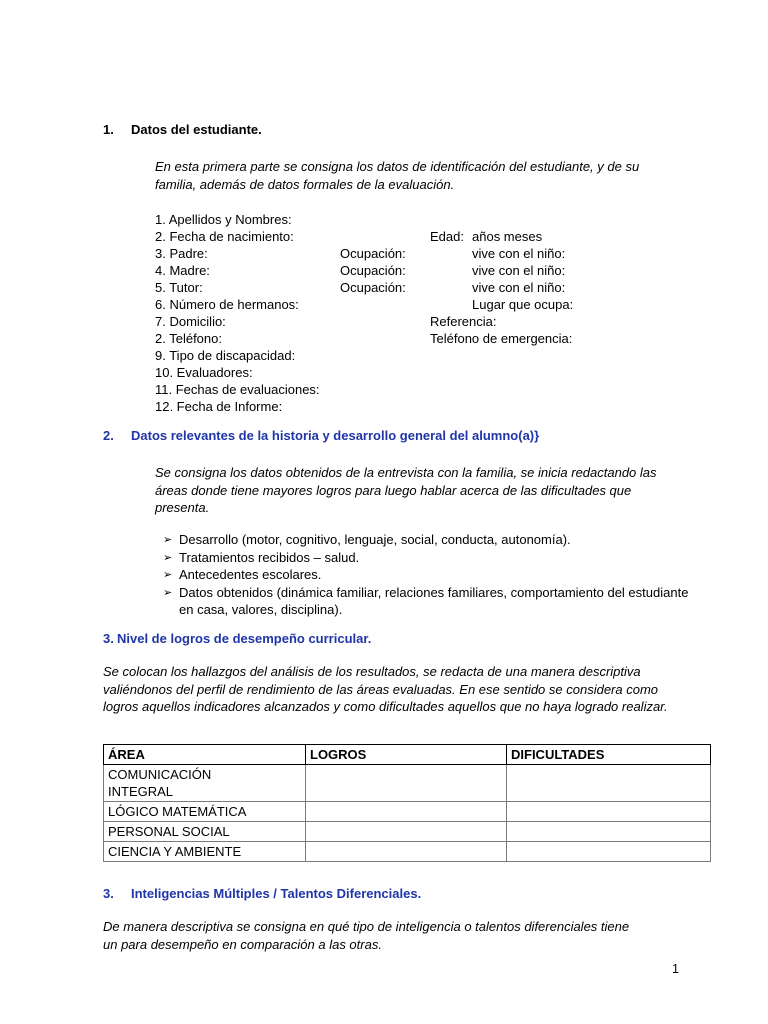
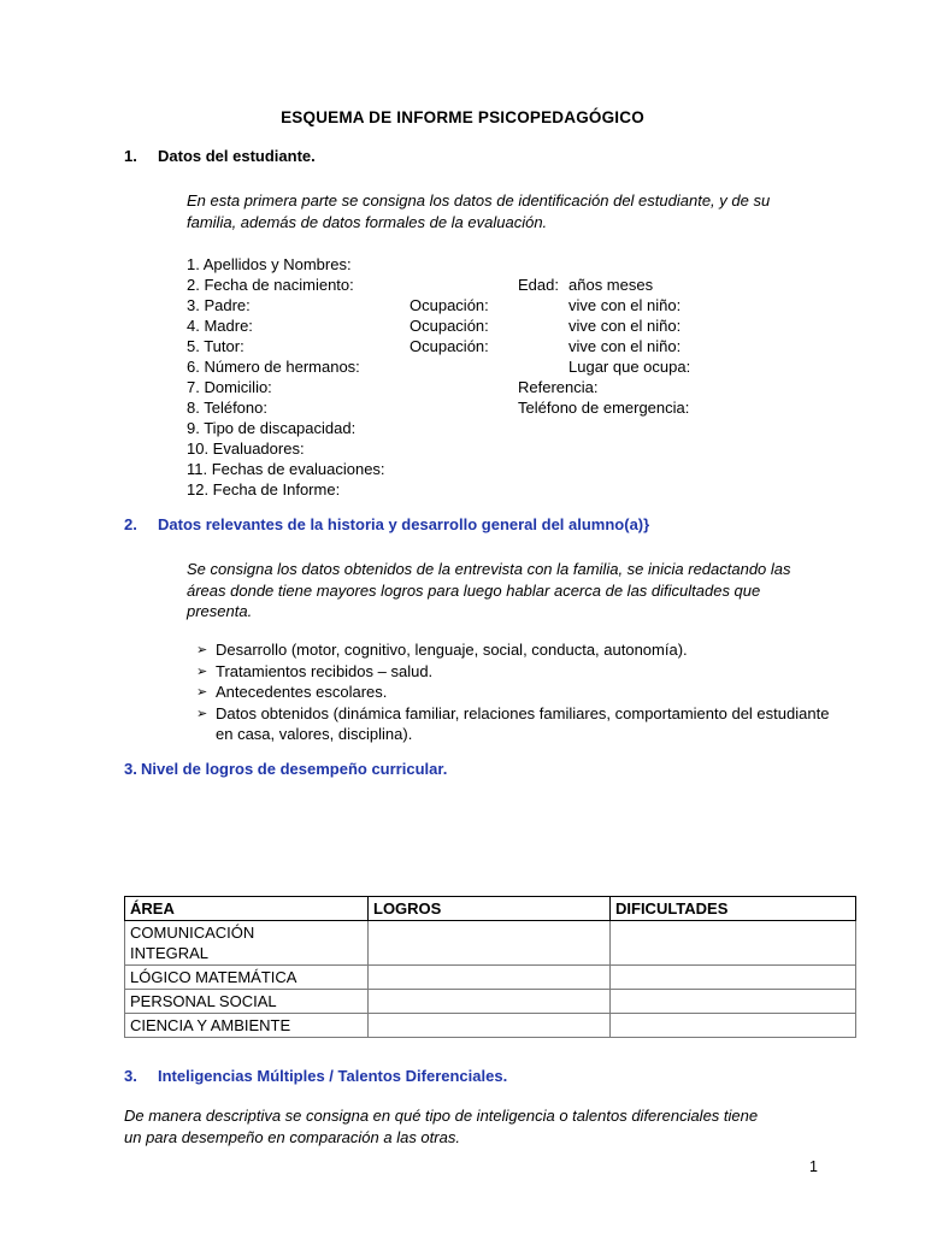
+ ESQUEMA DE INFORME PSICOPEDAGÓGICO
  1.
  Datos del estudiante.
  En esta primera parte se consigna los datos de identificación del estudiante, y de su familia, además de datos formales de la evaluación.
  1. Apellidos y Nombres:
  2. Fecha de nacimiento:
  Edad:
  años meses
  3. Padre:
  Ocupación:
  vive con el niño:
  4. Madre:
  Ocupación:
  vive con el niño:
  5. Tutor:
  Ocupación:
  vive con el niño:
  6. Número de hermanos:
  Lugar que ocupa:
  7. Domicilio:
  Referencia:
- 2. Teléfono:
+ 8. Teléfono:
  Teléfono de emergencia:
  9. Tipo de discapacidad:
  10. Evaluadores:
  11. Fechas de evaluaciones:
  12. Fecha de Informe:
  2.
  Datos relevantes de la historia y desarrollo general del alumno(a)}
  Se consigna los datos obtenidos de la entrevista con la familia, se inicia redactando las áreas donde tiene mayores logros para luego hablar acerca de las dificultades que presenta.
  ➢
  Desarrollo (motor, cognitivo, lenguaje, social, conducta, autonomía).
  ➢
  Tratamientos recibidos – salud.
  ➢
  Antecedentes escolares.
  ➢
  Datos obtenidos (dinámica familiar, relaciones familiares, comportamiento del estudiante en casa, valores, disciplina).
  3.
  Nivel de logros de desempeño curricular.
- Se colocan los hallazgos del análisis de los resultados, se redacta de una manera descriptiva valiéndonos del perfil de rendimiento de las áreas evaluadas. En ese sentido se considera como logros aquellos indicadores alcanzados y como dificultades aquellos que no haya logrado realizar.
  ÁREA	LOGROS	DIFICULTADES
  COMUNICACIÓN INTEGRAL
  LÓGICO MATEMÁTICA
  PERSONAL SOCIAL
  CIENCIA Y AMBIENTE
  3.
  Inteligencias Múltiples / Talentos Diferenciales.
  De manera descriptiva se consigna en qué tipo de inteligencia o talentos diferenciales tiene un para desempeño en comparación a las otras.
  1
